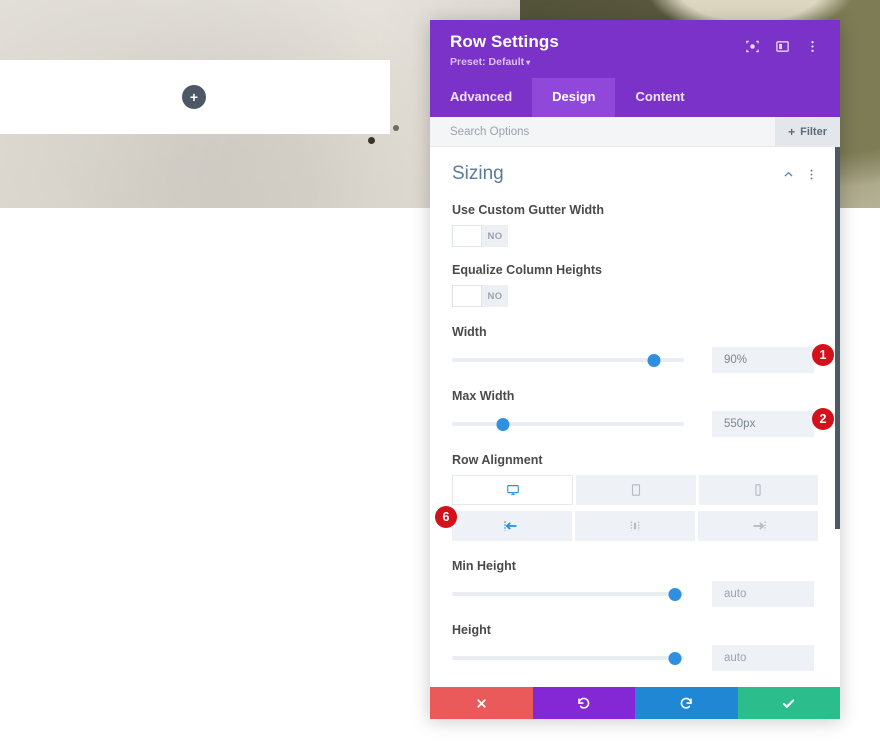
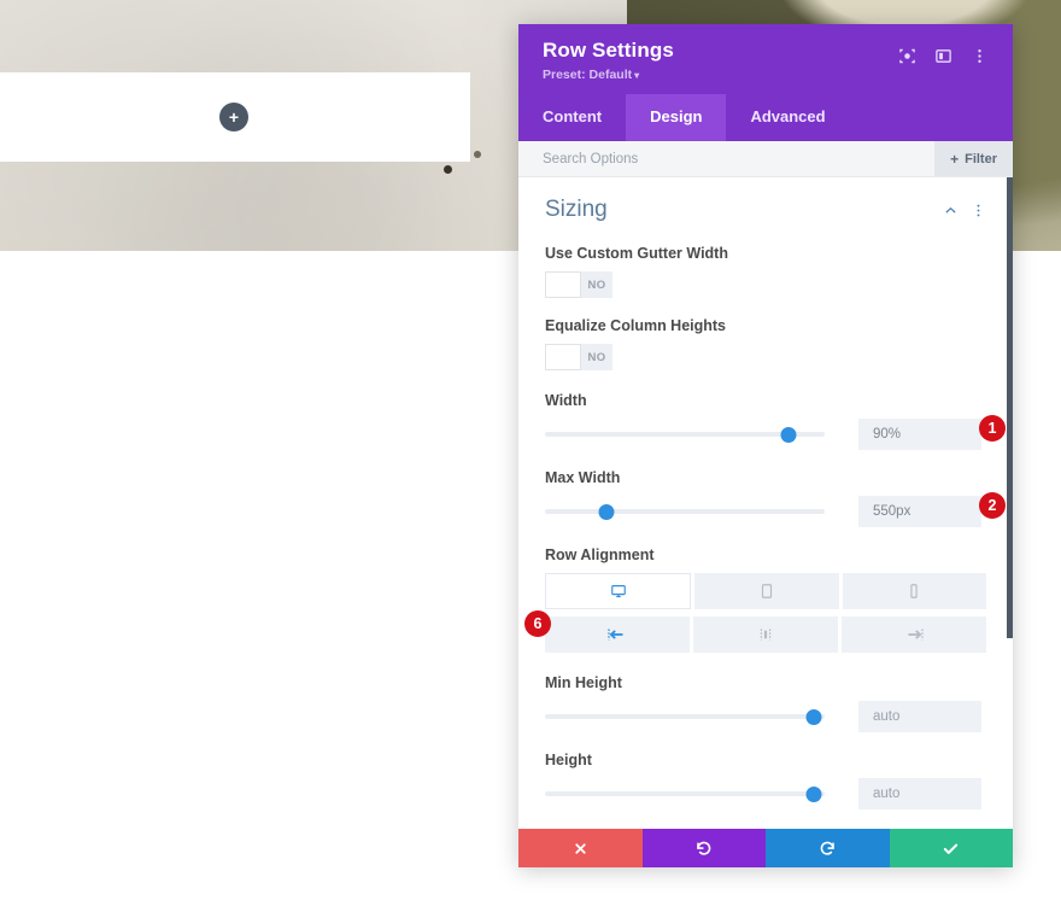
  +
  Row Settings
  Preset: Default ▾
- Advanced
+ Content
  Design
- Content
+ Advanced
  Search Options
  +
  Filter
  Sizing
  Use Custom Gutter Width
  NO
  Equalize Column Heights
  NO
  Width
  90%
  1
  Max Width
  550px
  2
  Row Alignment
  6
  Min Height
  auto
  Height
  auto
